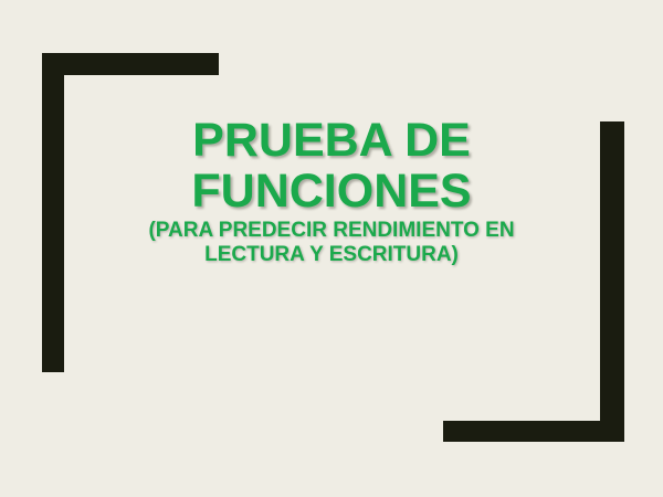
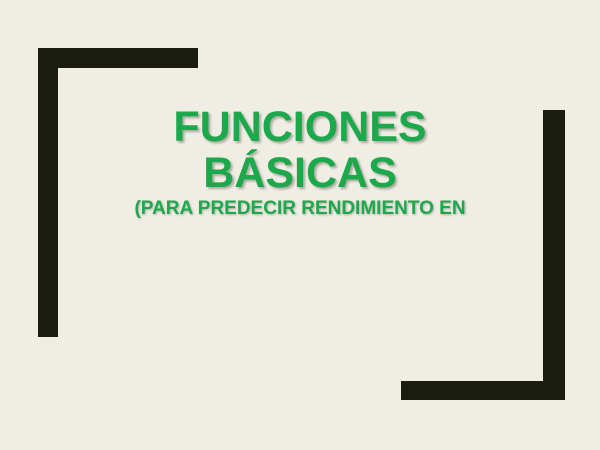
- PRUEBA DE
  FUNCIONES
+ BÁSICAS
  (PARA PREDECIR RENDIMIENTO EN
- LECTURA Y ESCRITURA)
